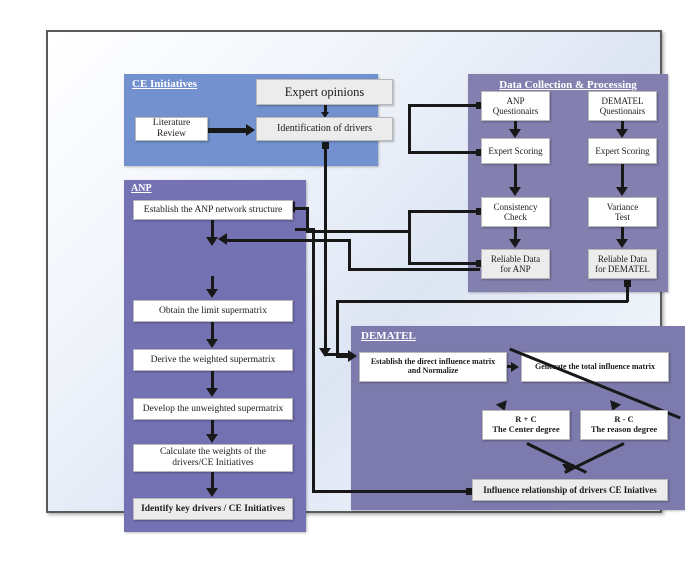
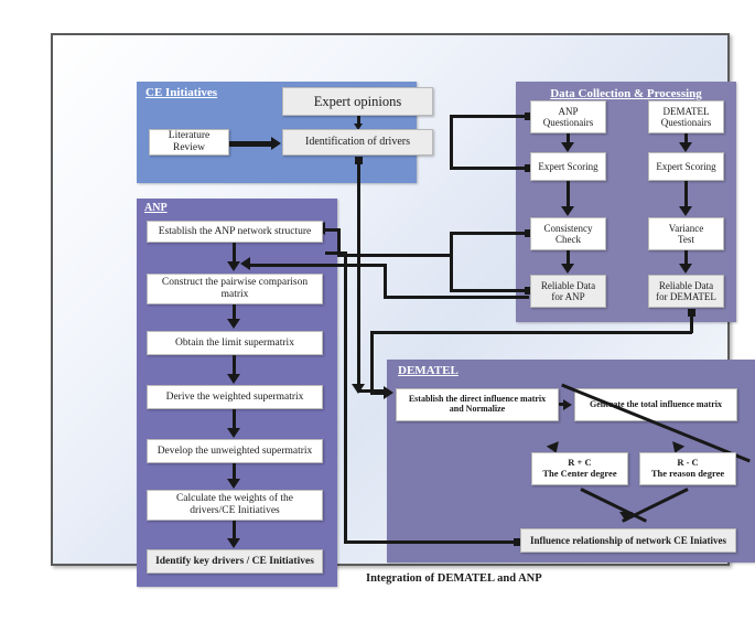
  CE Initiatives
  Data Collection & Processing
  ANP
  DEMATEL
  Expert opinions
  Literature Review
  Identification of drivers
  ANP
  Questionairs
  Expert Scoring
  Consistency
  Check
  Reliable Data
  for ANP
  DEMATEL
  Questionairs
  Expert Scoring
  Variance
  Test
  Reliable Data
  for DEMATEL
  Establish the ANP network structure
+ Construct the pairwise comparison
+ matrix
  Obtain the limit supermatrix
  Derive the weighted supermatrix
  Develop the unweighted supermatrix
  Calculate the weights of the
  drivers/CE Initiatives
  Identify key drivers / CE Initiatives
  Establish the direct influence matrix
  and Normalize
  Geate the total influence matrix
  R + C
  The Center degree
  R - C
  The reason degree
- Influence relationship of drivers CE Iniatives
+ Influence relationship of network CE Iniatives
+ Integration of DEMATEL and ANP
